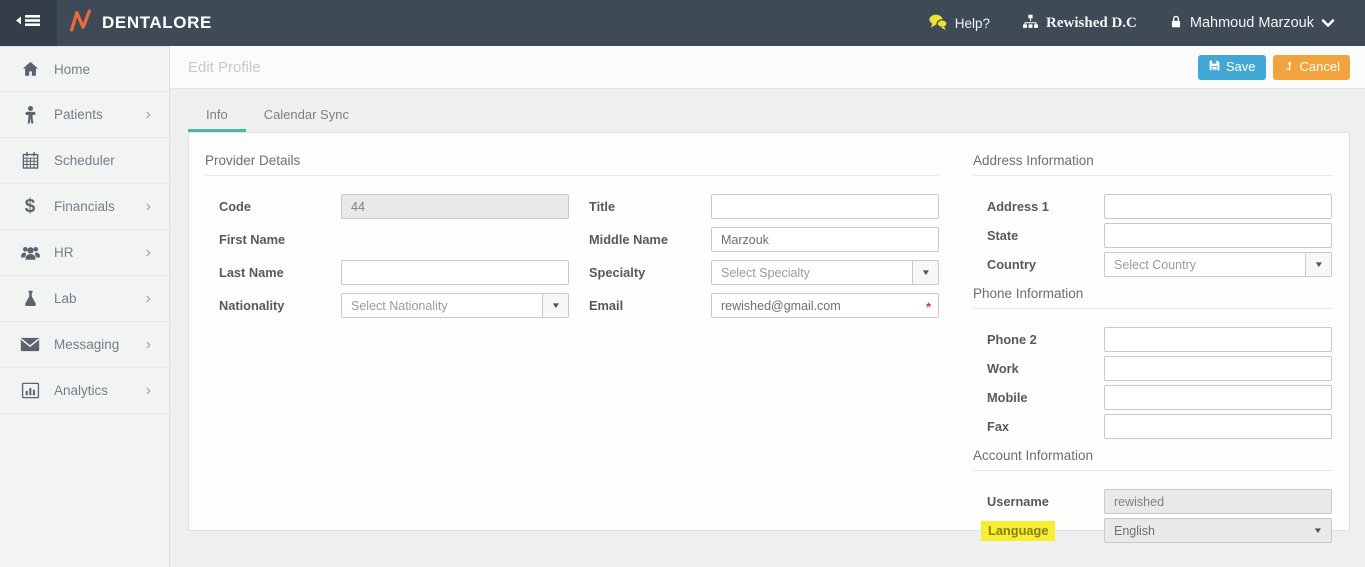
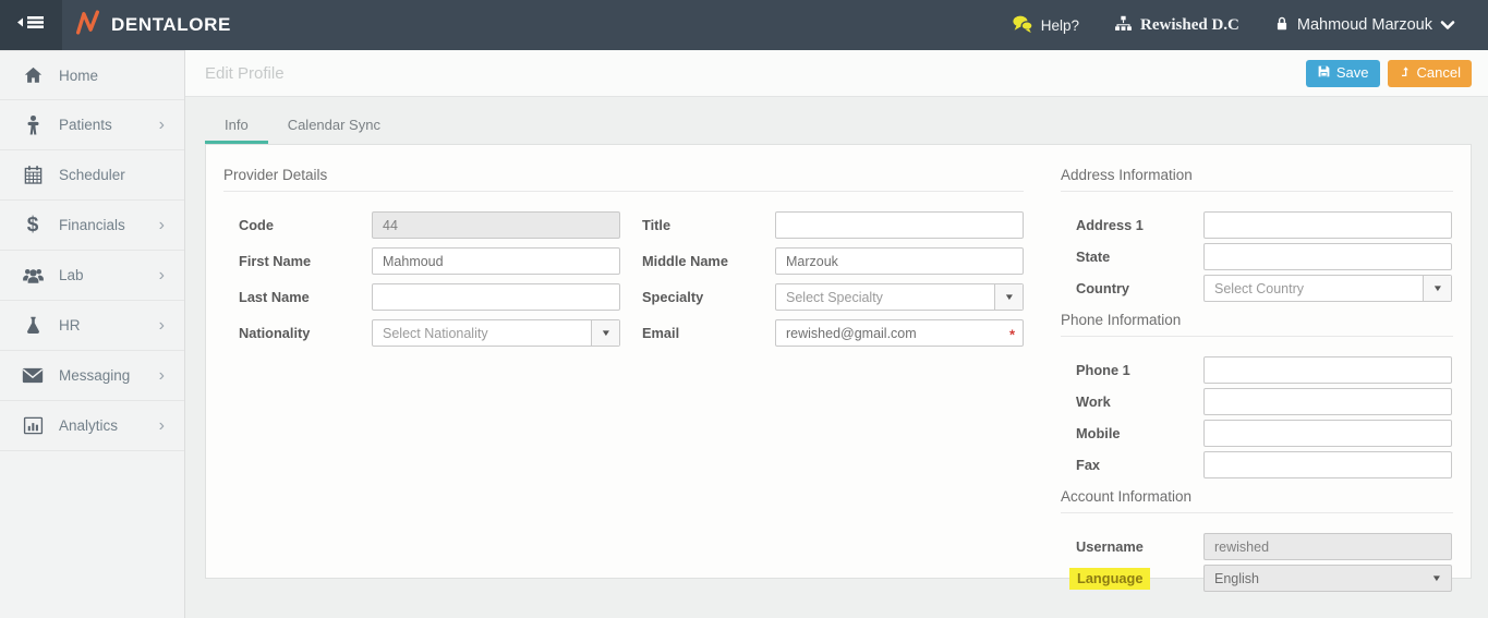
  DENTALORE
  Help?
  Rewished D.C
  Mahmoud Marzouk
  Home
  Patients
  ›
  Scheduler
  $
  Financials
  ›
- HR
+ Lab
  ›
- Lab
+ HR
  ›
  Messaging
  ›
  Analytics
  ›
  Edit Profile
  Save
  Cancel
  Info
  Calendar Sync
  Provider Details
  Code
  44
  Title
  First Name
+ Mahmoud
  Middle Name
  Marzouk
  Last Name
  Specialty
  Select Specialty
  ▼
  Nationality
  Select Nationality
  ▼
  Email
  rewished@gmail.com
  *
  Address Information
  Address 1
  State
  Country
  Select Country
  ▼
  Phone Information
- Phone 2
+ Phone 1
  Work
  Mobile
  Fax
  Account Information
  Username
  rewished
  Language
  English
  ▼
